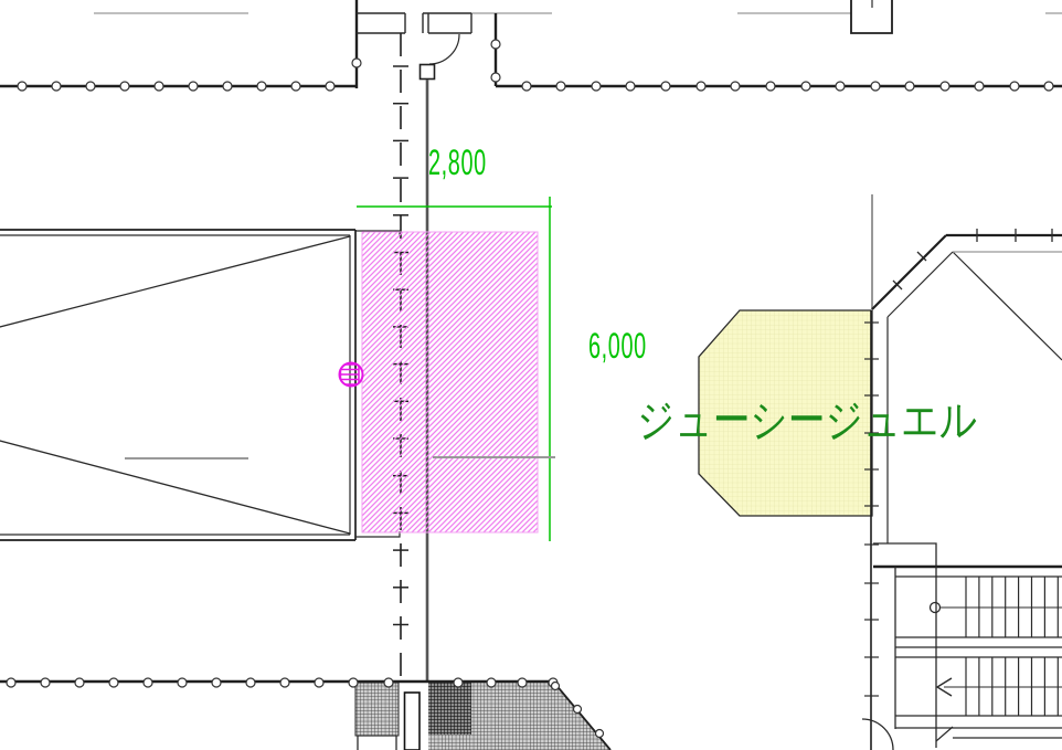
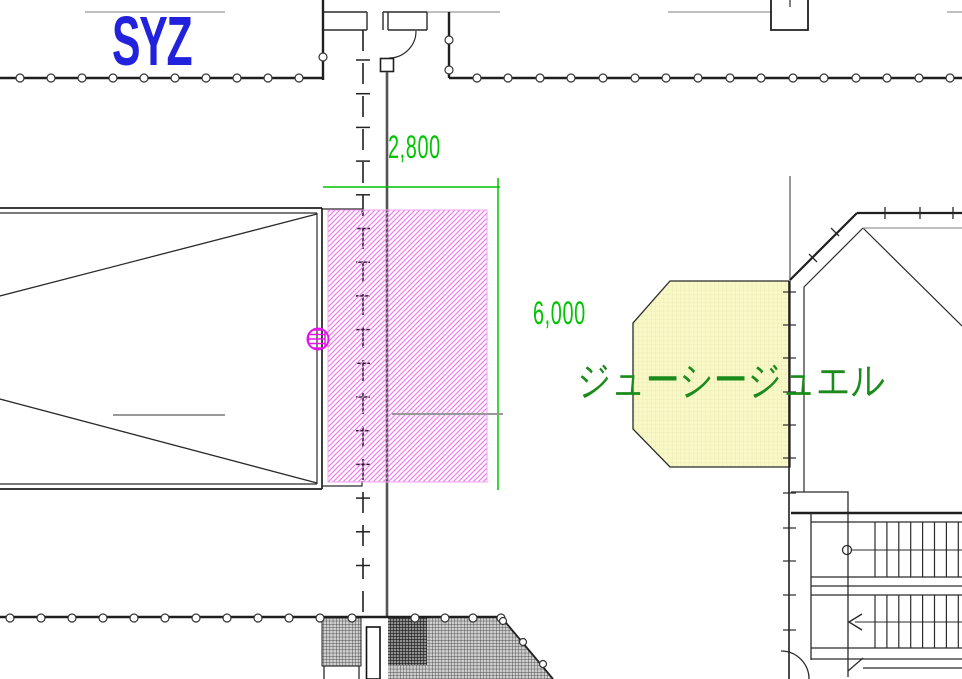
+ SYZ
  2,800
  6,000
  ジューシージュエル
